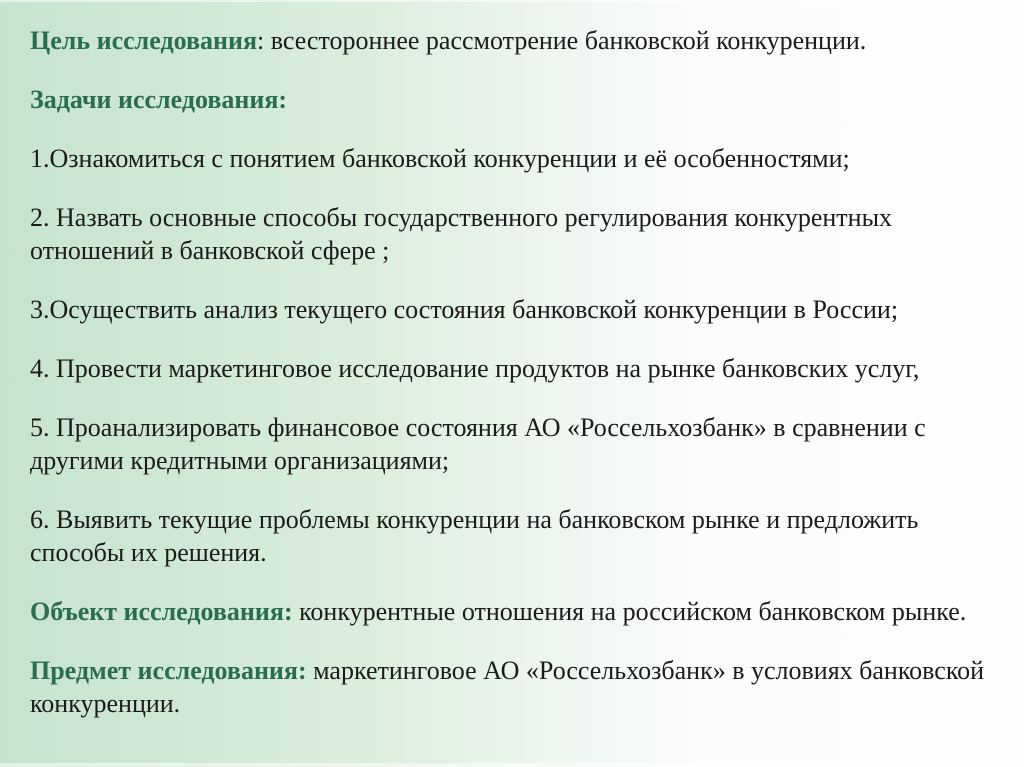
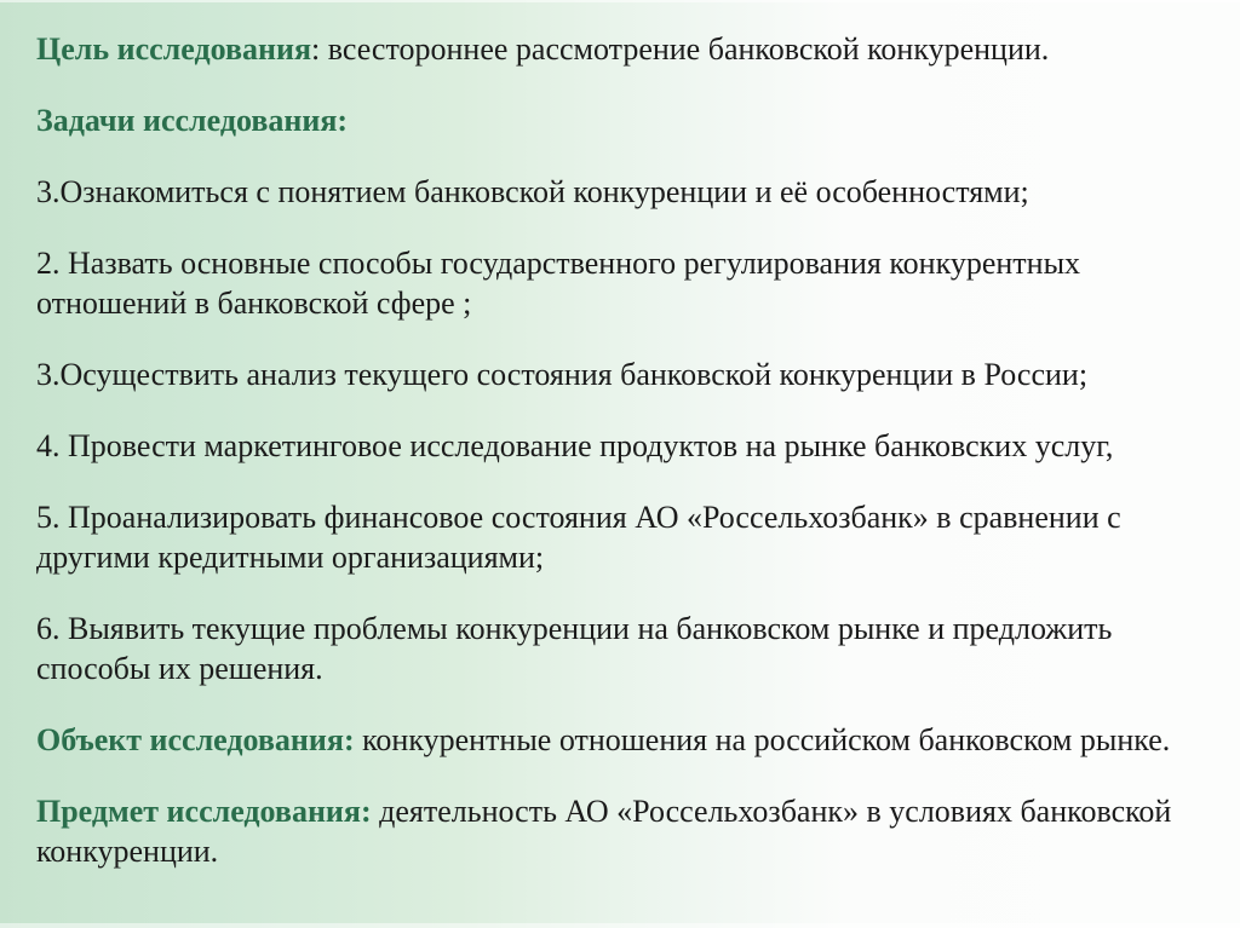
  Цель исследования: всестороннее рассмотрение банковской конкуренции.
  Задачи исследования:
- 1.Ознакомиться с понятием банковской конкуренции и её особенностями;
+ 3.Ознакомиться с понятием банковской конкуренции и её особенностями;
  2. Назвать основные способы государственного регулирования конкурентных отношений в банковской сфере ;
  3.Осуществить анализ текущего состояния банковской конкуренции в России;
  4. Провести маркетинговое исследование продуктов на рынке банковских услуг,
  5. Проанализировать финансовое состояния АО «Россельхозбанк» в сравнении с другими кредитными организациями;
  6. Выявить текущие проблемы конкуренции на банковском рынке и предложить способы их решения.
  Объект исследования: конкурентные отношения на российском банковском рынке.
- Предмет исследования: маркетинговое АО «Россельхозбанк» в условиях банковской конкуренции.
+ Предмет исследования: деятельность АО «Россельхозбанк» в условиях банковской конкуренции.
